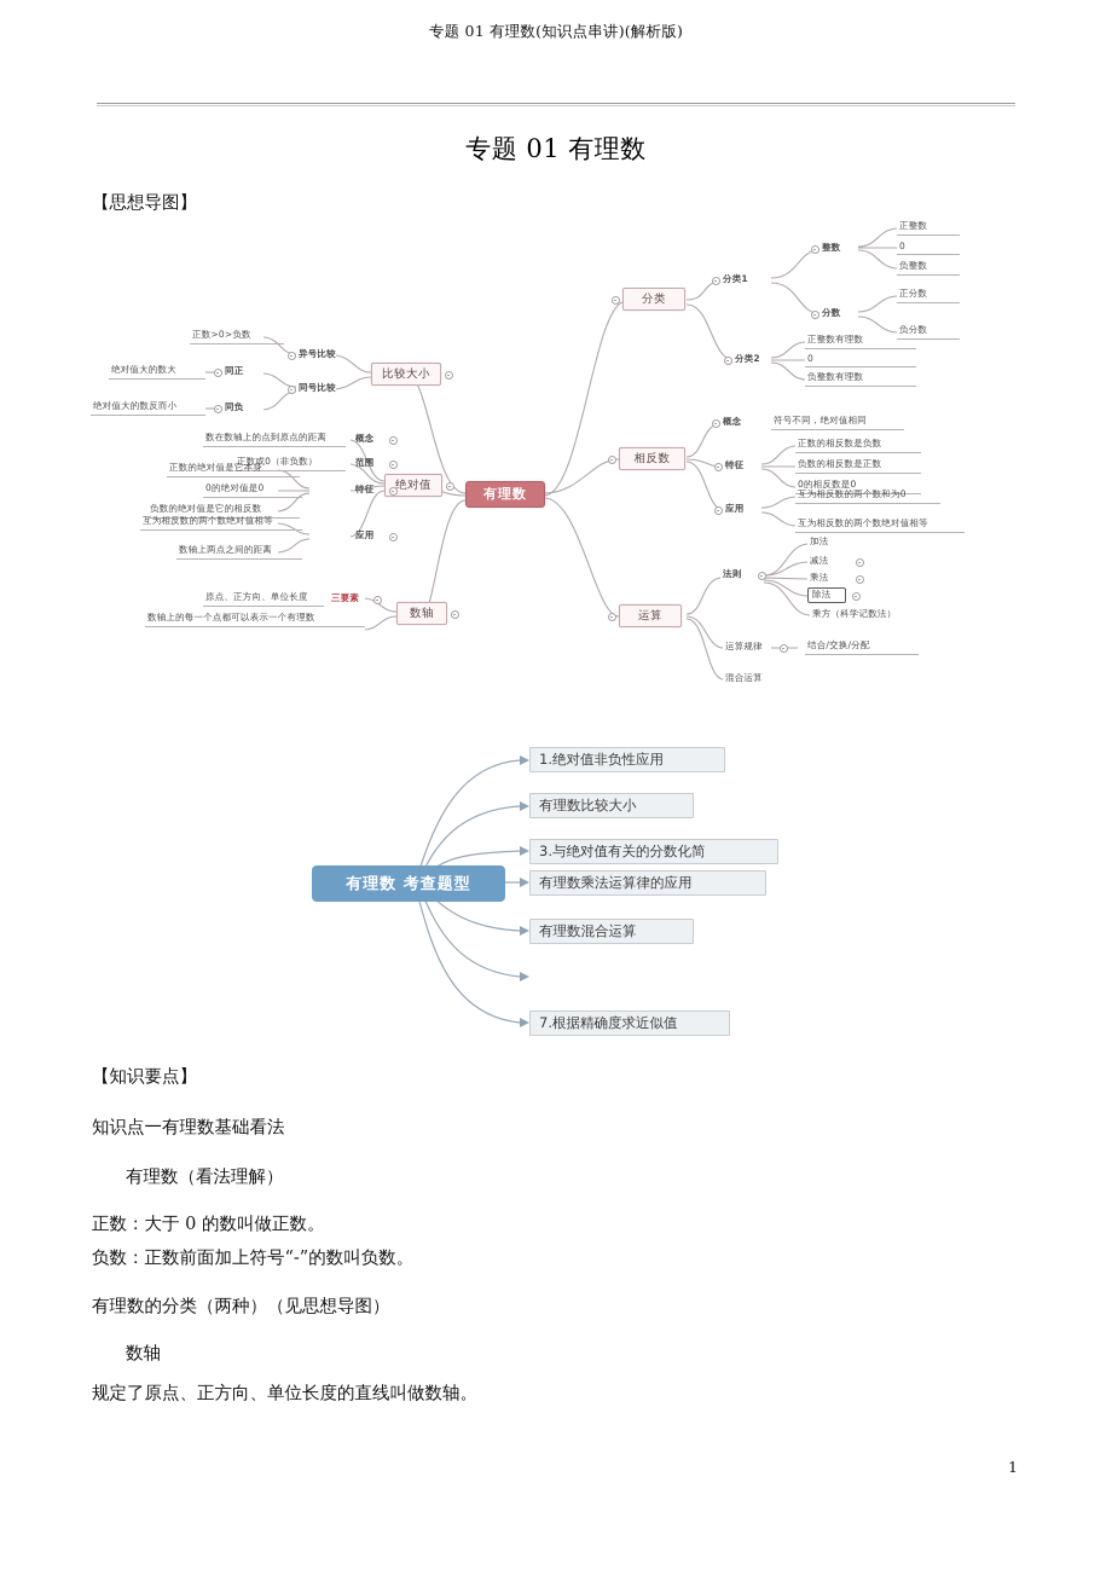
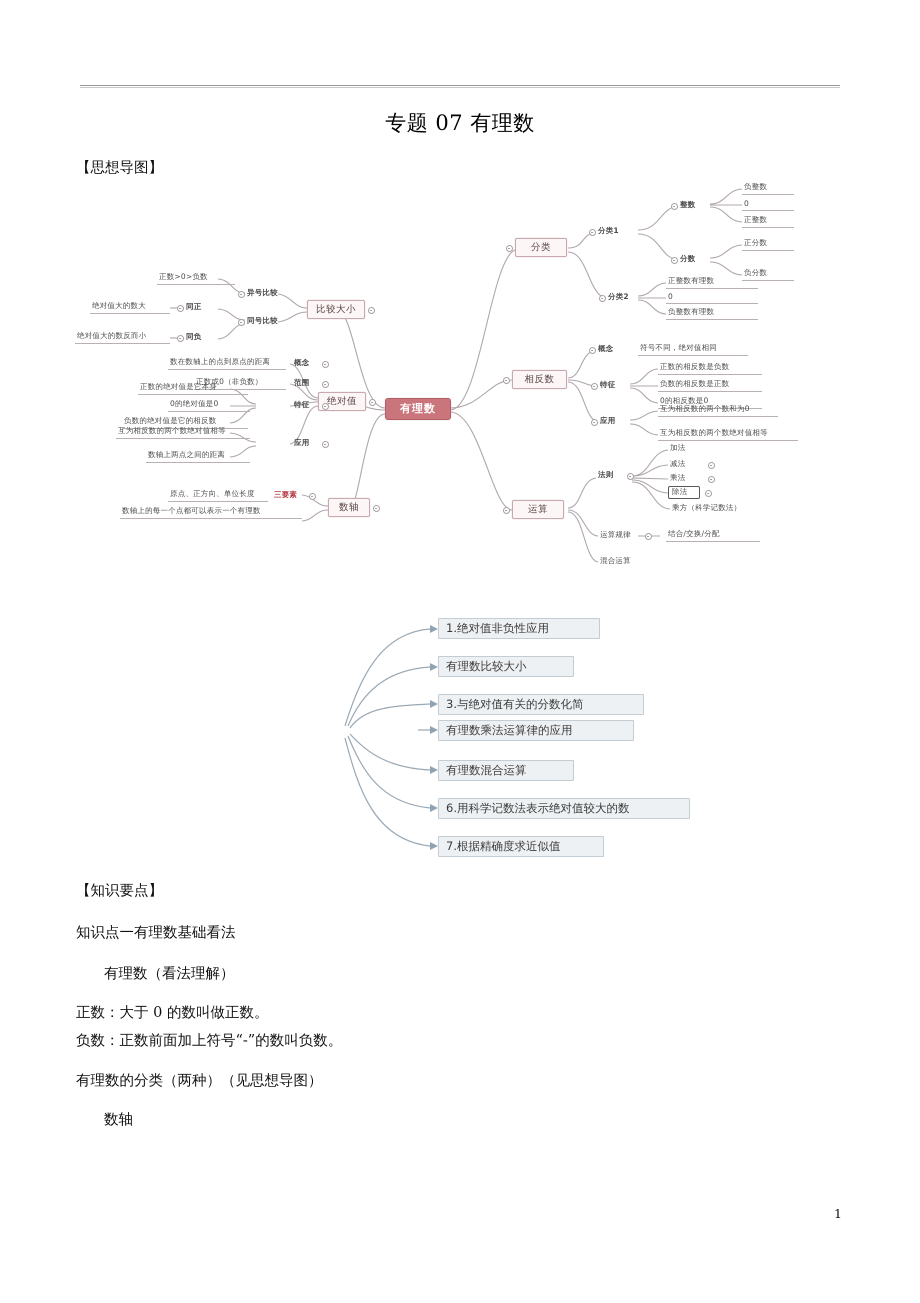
- 专题 01 有理数(知识点串讲)(解析版)
- 专题 01 有理数
+ 专题 07 有理数
  【思想导图】
  有理数
  分类
  相反数
  运算
  比较大小
  绝对值
  数轴
  分类1
  分类2
  整数
  分数
- 正整数
+ 负整数
  0
- 负整数
+ 正整数
  正分数
  负分数
  正整数有理数
  0
  负整数有理数
  概念
  符号不同，绝对值相同
  特征
  正数的相反数是负数
  负数的相反数是正数
  0的相反数是0
  应用
  互为相反数的两个数和为0
  互为相反数的两个数绝对值相等
  法则
  加法
  减法
  乘法
  除法
  乘方（科学记数法）
  运算规律
  结合/交换/分配
  混合运算
  异号比较
  正数>0>负数
  同号比较
  同正
  绝对值大的数大
  同负
  绝对值大的数反而小
  概念
  数在数轴上的点到原点的距离
  范围
  正数或0（非负数）
  特征
  正数的绝对值是它本身
  0的绝对值是0
  负数的绝对值是它的相反数
  应用
  互为相反数的两个数绝对值相等
  数轴上两点之间的距离
  三要素
  原点、正方向、单位长度
  数轴上的每一个点都可以表示一个有理数
- 有理数 考查题型
  1.绝对值非负性应用
  有理数比较大小
  3.与绝对值有关的分数化简
  有理数乘法运算律的应用
  有理数混合运算
+ 6.用科学记数法表示绝对值较大的数
  7.根据精确度求近似值
  【知识要点】
  知识点一有理数基础看法
  有理数（看法理解）
  正数：大于 0 的数叫做正数。
  负数：正数前面加上符号“-”的数叫负数。
  有理数的分类（两种）（见思想导图）
  数轴
- 规定了原点、正方向、单位长度的直线叫做数轴。
  1
